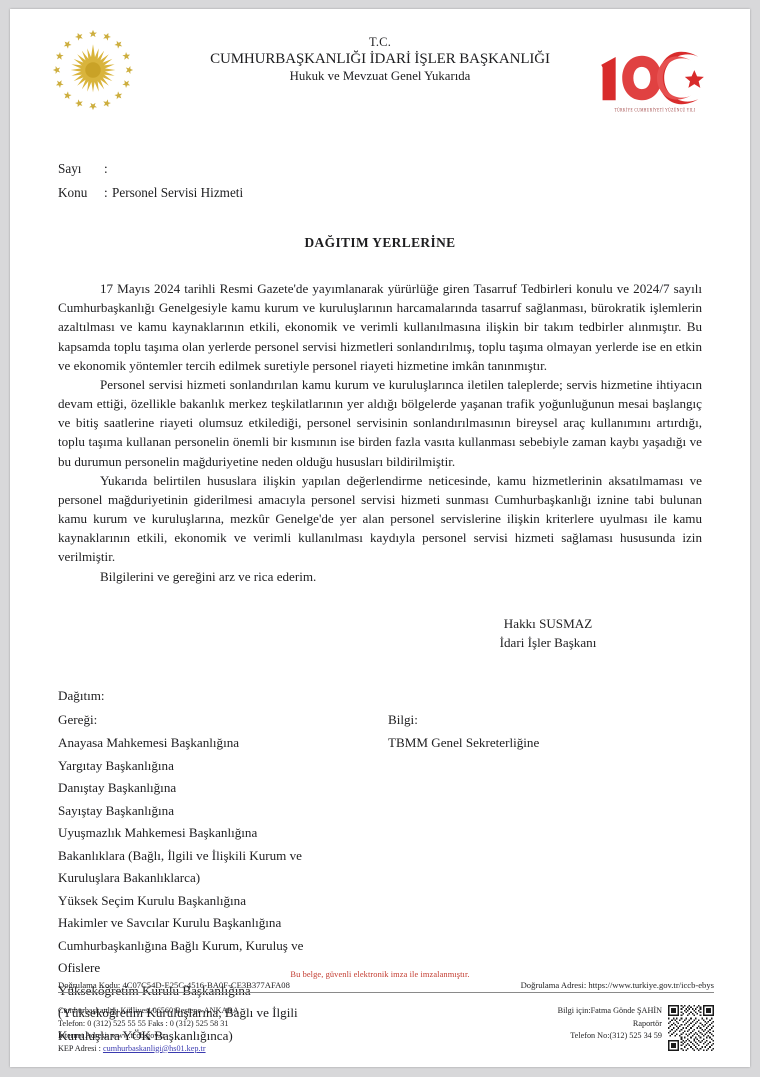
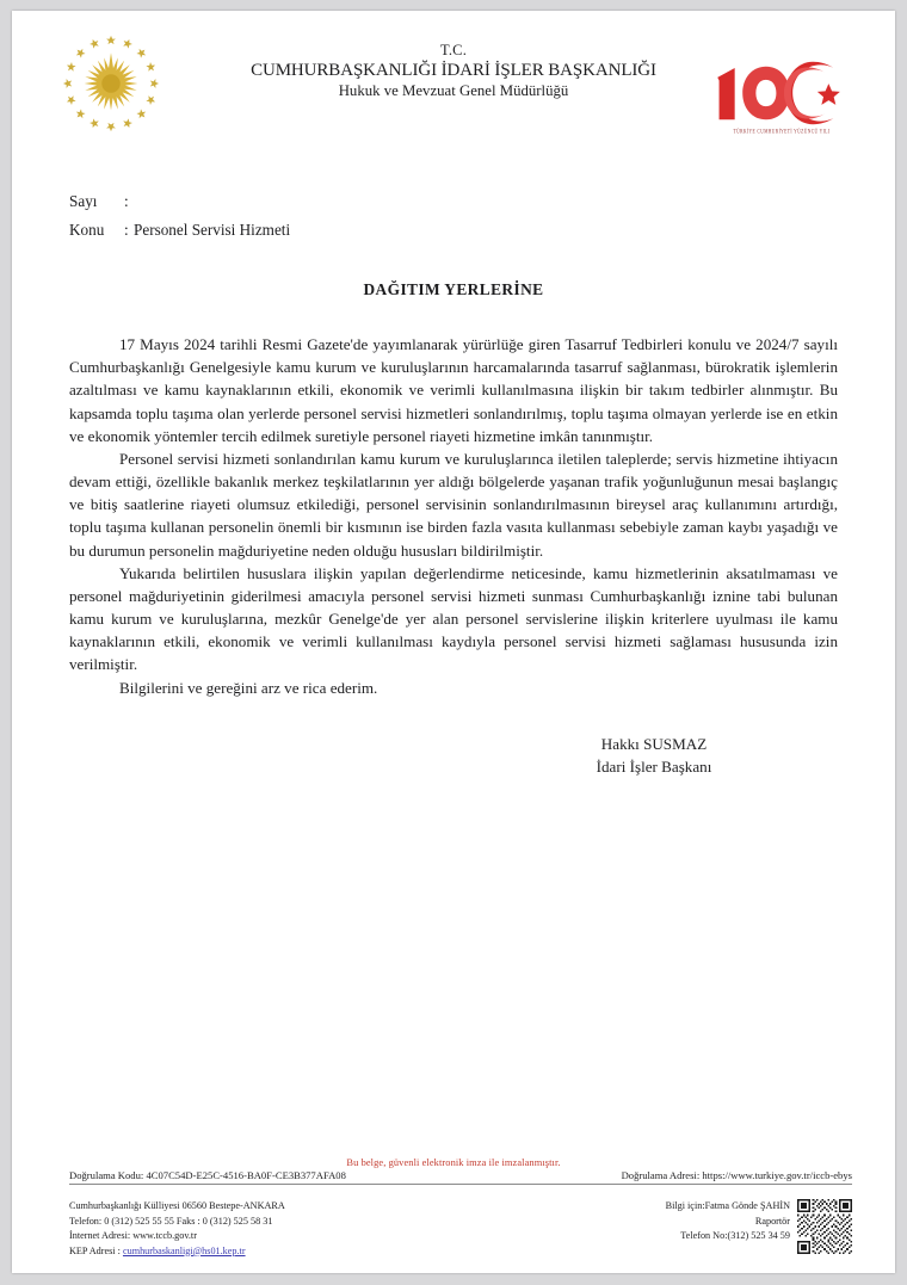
  T.C.
  CUMHURBAŞKANLIĞI İDARİ İŞLER BAŞKANLIĞI
- Hukuk ve Mevzuat Genel Yukarıda
+ Hukuk ve Mevzuat Genel Müdürlüğü
  Sayı
  :
  Konu
  :
  Personel Servisi Hizmeti
  DAĞITIM YERLERİNE
  17 Mayıs 2024 tarihli Resmi Gazete'de yayımlanarak yürürlüğe giren Tasarruf Tedbirleri konulu ve 2024/7 sayılı Cumhurbaşkanlığı Genelgesiyle kamu kurum ve kuruluşlarının harcamalarında tasarruf sağlanması, bürokratik işlemlerin azaltılması ve kamu kaynaklarının etkili, ekonomik ve verimli kullanılmasına ilişkin bir takım tedbirler alınmıştır. Bu kapsamda toplu taşıma olan yerlerde personel servisi hizmetleri sonlandırılmış, toplu taşıma olmayan yerlerde ise en etkin ve ekonomik yöntemler tercih edilmek suretiyle personel riayeti hizmetine imkân tanınmıştır.
  Personel servisi hizmeti sonlandırılan kamu kurum ve kuruluşlarınca iletilen taleplerde; servis hizmetine ihtiyacın devam ettiği, özellikle bakanlık merkez teşkilatlarının yer aldığı bölgelerde yaşanan trafik yoğunluğunun mesai başlangıç ve bitiş saatlerine riayeti olumsuz etkilediği, personel servisinin sonlandırılmasının bireysel araç kullanımını artırdığı, toplu taşıma kullanan personelin önemli bir kısmının ise birden fazla vasıta kullanması sebebiyle zaman kaybı yaşadığı ve bu durumun personelin mağduriyetine neden olduğu hususları bildirilmiştir.
  Yukarıda belirtilen hususlara ilişkin yapılan değerlendirme neticesinde, kamu hizmetlerinin aksatılmaması ve personel mağduriyetinin giderilmesi amacıyla personel servisi hizmeti sunması Cumhurbaşkanlığı iznine tabi bulunan kamu kurum ve kuruluşlarına, mezkûr Genelge'de yer alan personel servislerine ilişkin kriterlere uyulması ile kamu kaynaklarının etkili, ekonomik ve verimli kullanılması kaydıyla personel servisi hizmeti sağlaması hususunda izin verilmiştir.
  Bilgilerini ve gereğini arz ve rica ederim.
  Hakkı SUSMAZ
  İdari İşler Başkanı
- Dağıtım:
- Gereği:
- Anayasa Mahkemesi Başkanlığına
- Yargıtay Başkanlığına
- Danıştay Başkanlığına
- Sayıştay Başkanlığına
- Uyuşmazlık Mahkemesi Başkanlığına
- Bakanlıklara (Bağlı, İlgili ve İlişkili Kurum ve
- Kuruluşlara Bakanlıklarca)
- Yüksek Seçim Kurulu Başkanlığına
- Hakimler ve Savcılar Kurulu Başkanlığına
- Cumhurbaşkanlığına Bağlı Kurum, Kuruluş ve
- Ofislere
- Yükseköğretim Kurulu Başkanlığına
- (Yükseköğretim Kuruluşlarına, Bağlı ve İlgili
- Kuruluşlara YÖK Başkanlığınca)
- Bilgi:
- TBMM Genel Sekreterliğine
  Bu belge, güvenli elektronik imza ile imzalanmıştır.
  Doğrulama Kodu: 4C07C54D-E25C-4516-BA0F-CE3B377AFA08
  Doğrulama Adresi: https://www.turkiye.gov.tr/iccb-ebys
  Cumhurbaşkanlığı Külliyesi 06560 Bestepe-ANKARA
  Telefon: 0 (312) 525 55 55 Faks : 0 (312) 525 58 31
  İnternet Adresi: www.tccb.gov.tr
  KEP Adresi : cumhurbaskanligi@hs01.kep.tr
  Bilgi için:Fatma Gönde ŞAHİN
  Raportör
  Telefon No:(312) 525 34 59
